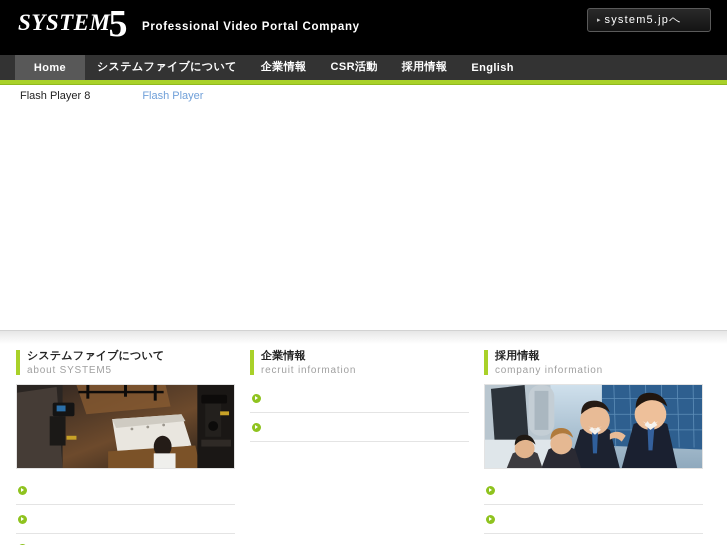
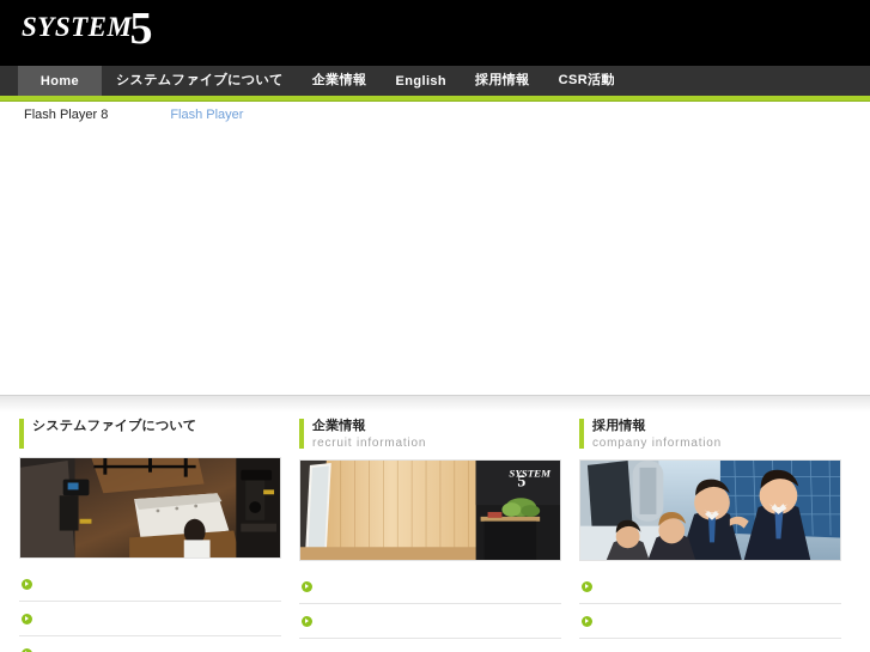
  SYSTEM5
- Professional Video Portal Company
- system5.jpへ
  Home
  システムファイブについて
  企業情報
- CSR活動
+ English
  採用情報
- English
+ CSR活動
  Flash Player 8
  Flash Player
  システムファイブについて
- about SYSTEM5
  企業情報
  recruit information
+ SYSTEM
+ 5
  採用情報
  company information
